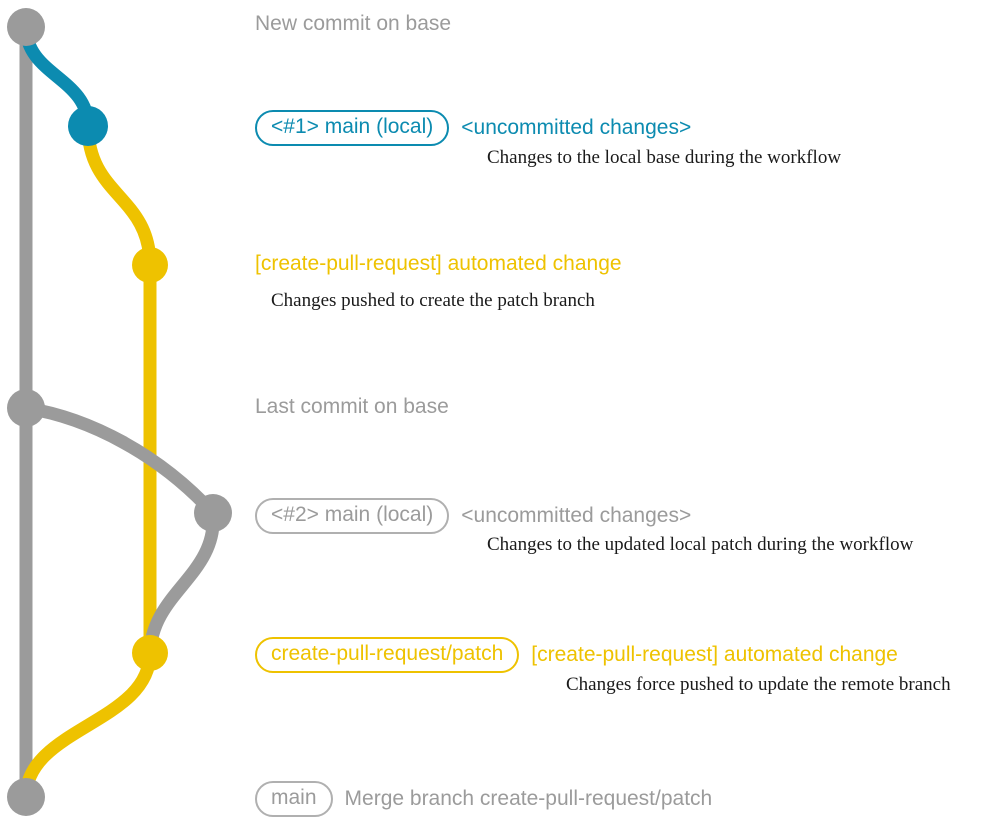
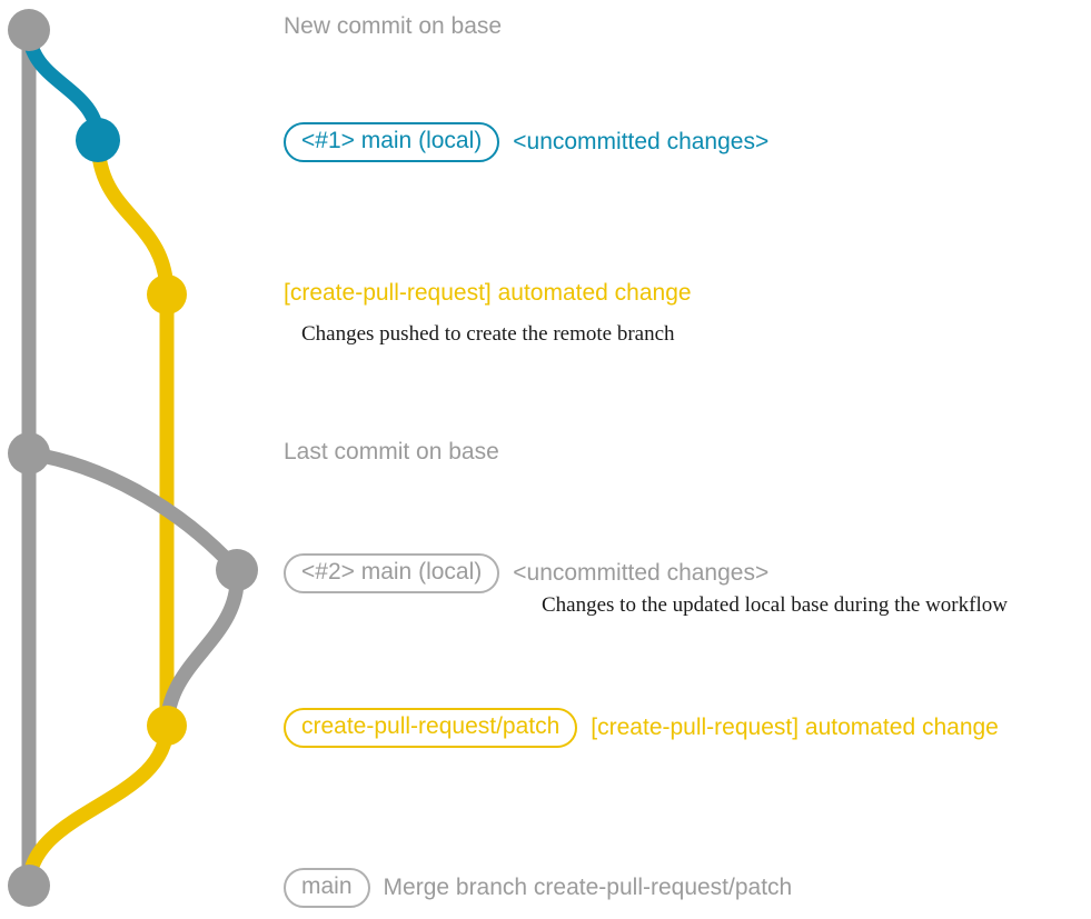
  New commit on base
  <#1> main (local)
  <uncommitted changes>
- Changes to the local base during the workflow
  [create-pull-request] automated change
- Changes pushed to create the patch branch
+ Changes pushed to create the remote branch
  Last commit on base
  <#2> main (local)
  <uncommitted changes>
- Changes to the updated local patch during the workflow
+ Changes to the updated local base during the workflow
  create-pull-request/patch
  [create-pull-request] automated change
- Changes force pushed to update the remote branch
  main
  Merge branch create-pull-request/patch
